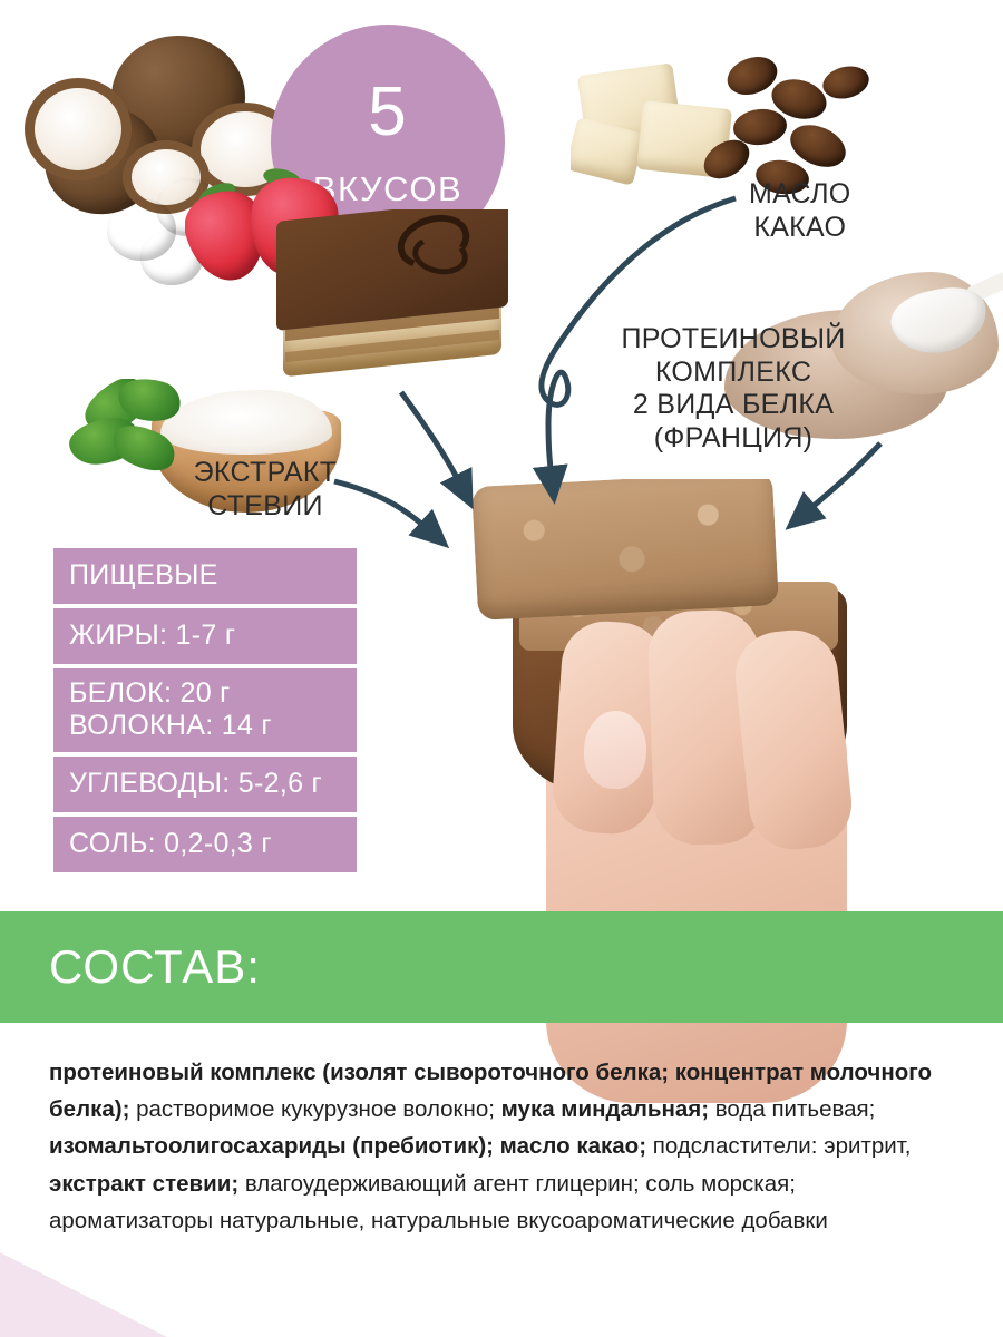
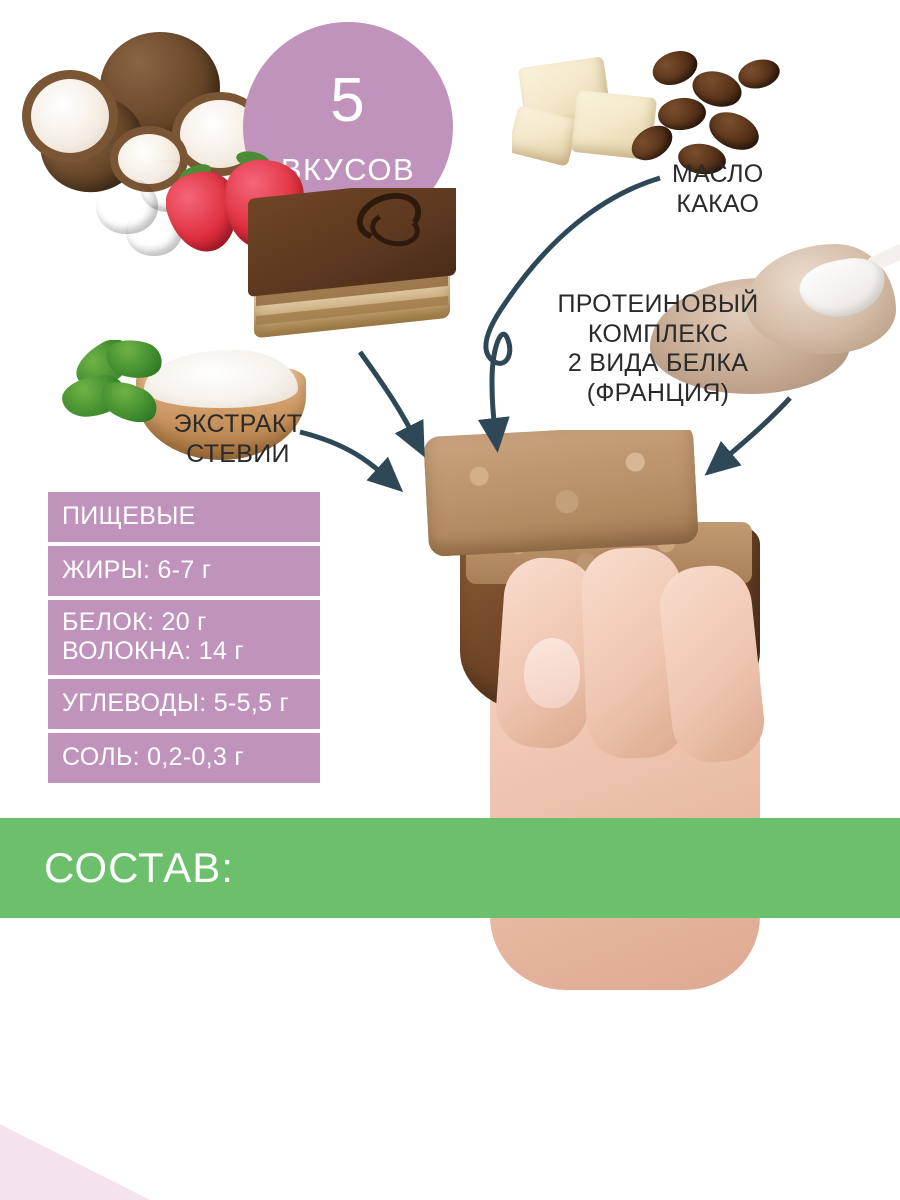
  5
  КУСОВ
  МАСЛО
  КАКАО
  ПРОТЕИНОВЫЙ
  КОМПЛЕКС
  2 ВИДА БЕЛКА
  (ФРАНЦИЯ)
  ЭКСТРАКТ
  СТЕВИИ
  ПИЩЕВЫЕ
- ЖИРЫ: 1-7 г
+ ЖИРЫ: 6-7 г
  БЕЛОК: 20 г
  ВОЛОКНА: 14 г
- УГЛЕВОДЫ: 5-2,6 г
+ УГЛЕВОДЫ: 5-5,5 г
  СОЛЬ: 0,2-0,3 г
  СОСТАВ:
- протеиновый комплекс (изолят сывороточного белка; концентрат молочного белка); растворимое кукурузное волокно; мука миндальная; вода питьевая; изомальтоолигосахариды (пребиотик); масло какао; подсластители: эритрит, экстракт стевии; влагоудерживающий агент глицерин; соль морская; ароматизаторы натуральные, натуральные вкусоароматические добавки
